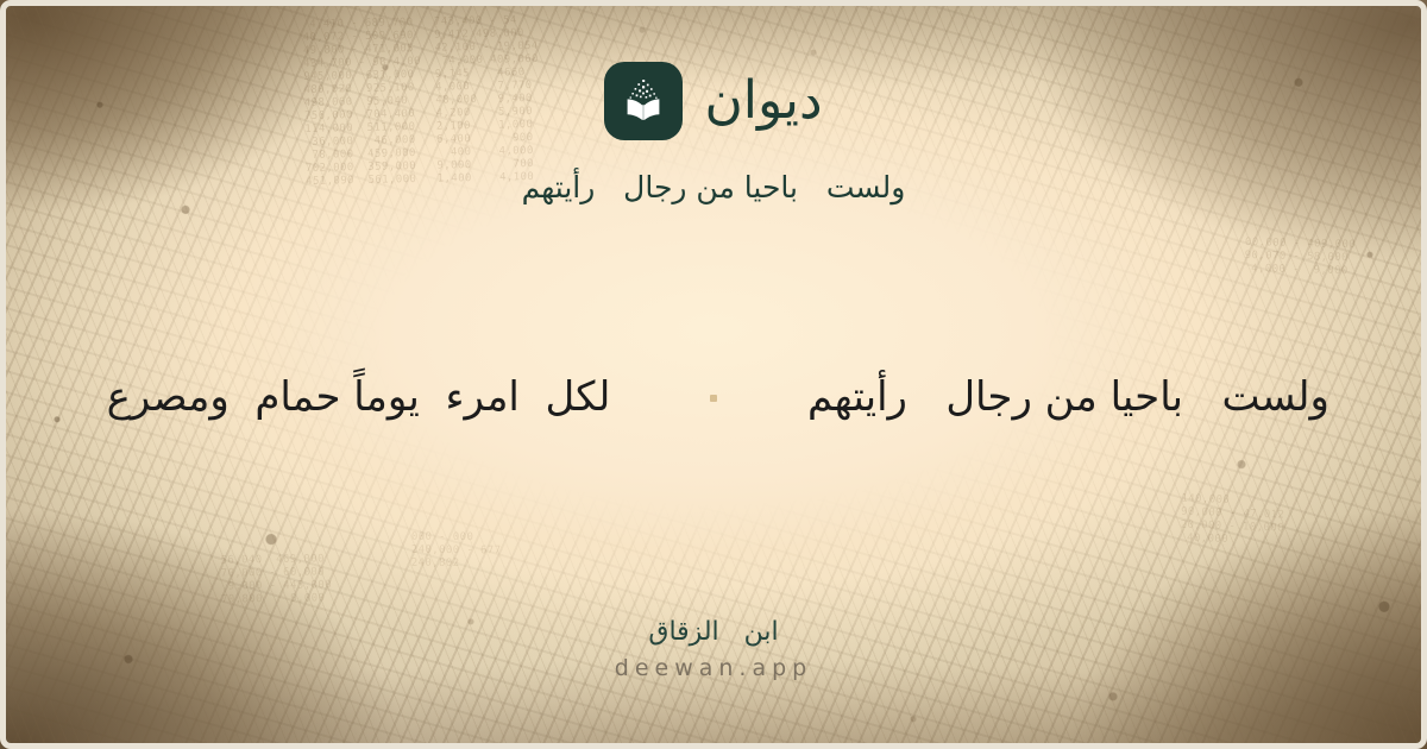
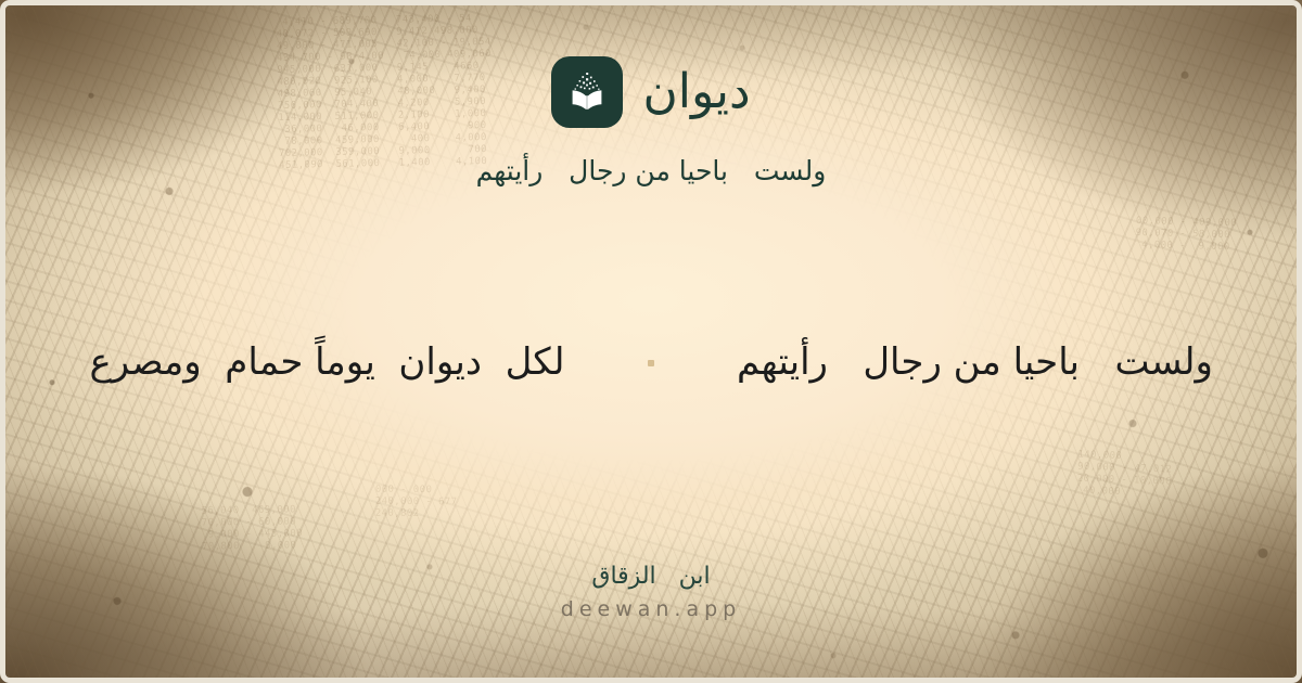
  ديوان
  ولست باحيا من رجال رأيتهم
  ولست باحيا من رجال رأيتهم
- لكل امرء يوماً حمام ومصرع
+ لكل ديوان يوماً حمام ومصرع
  ابن الزقاق
  deewan.app
